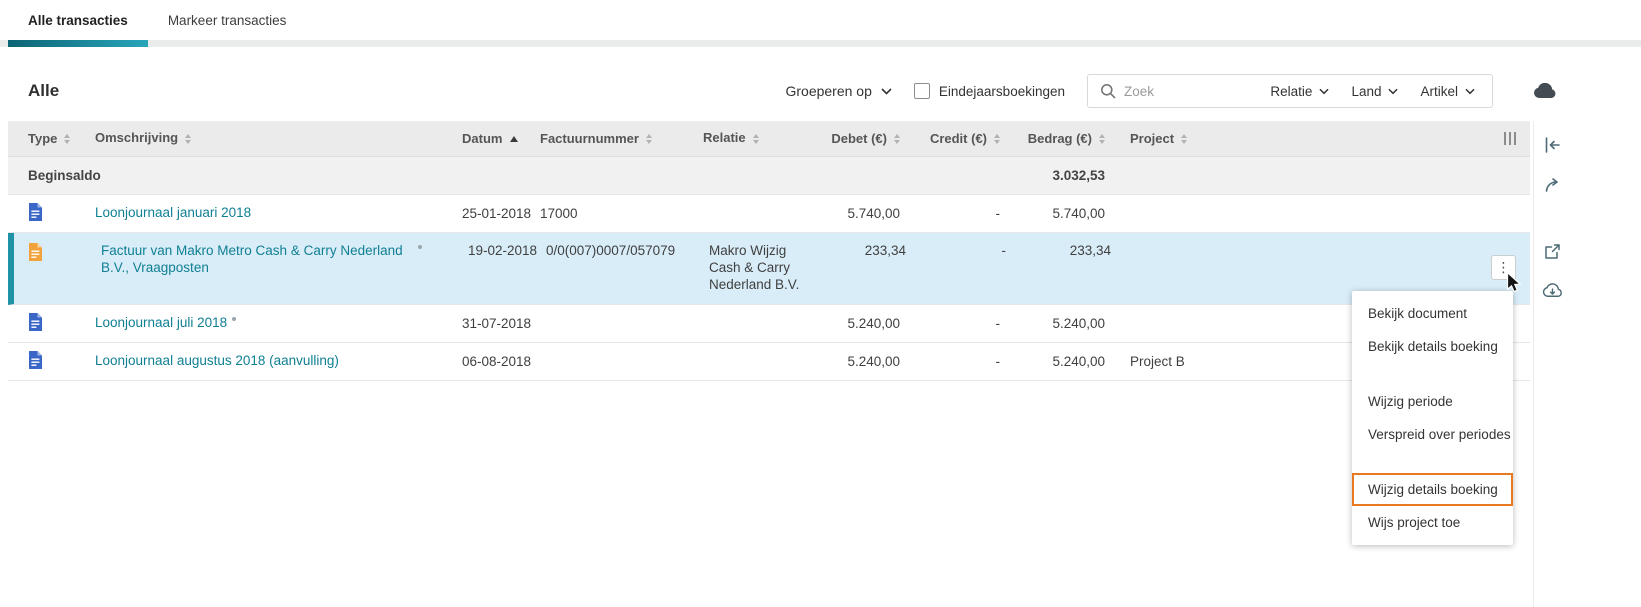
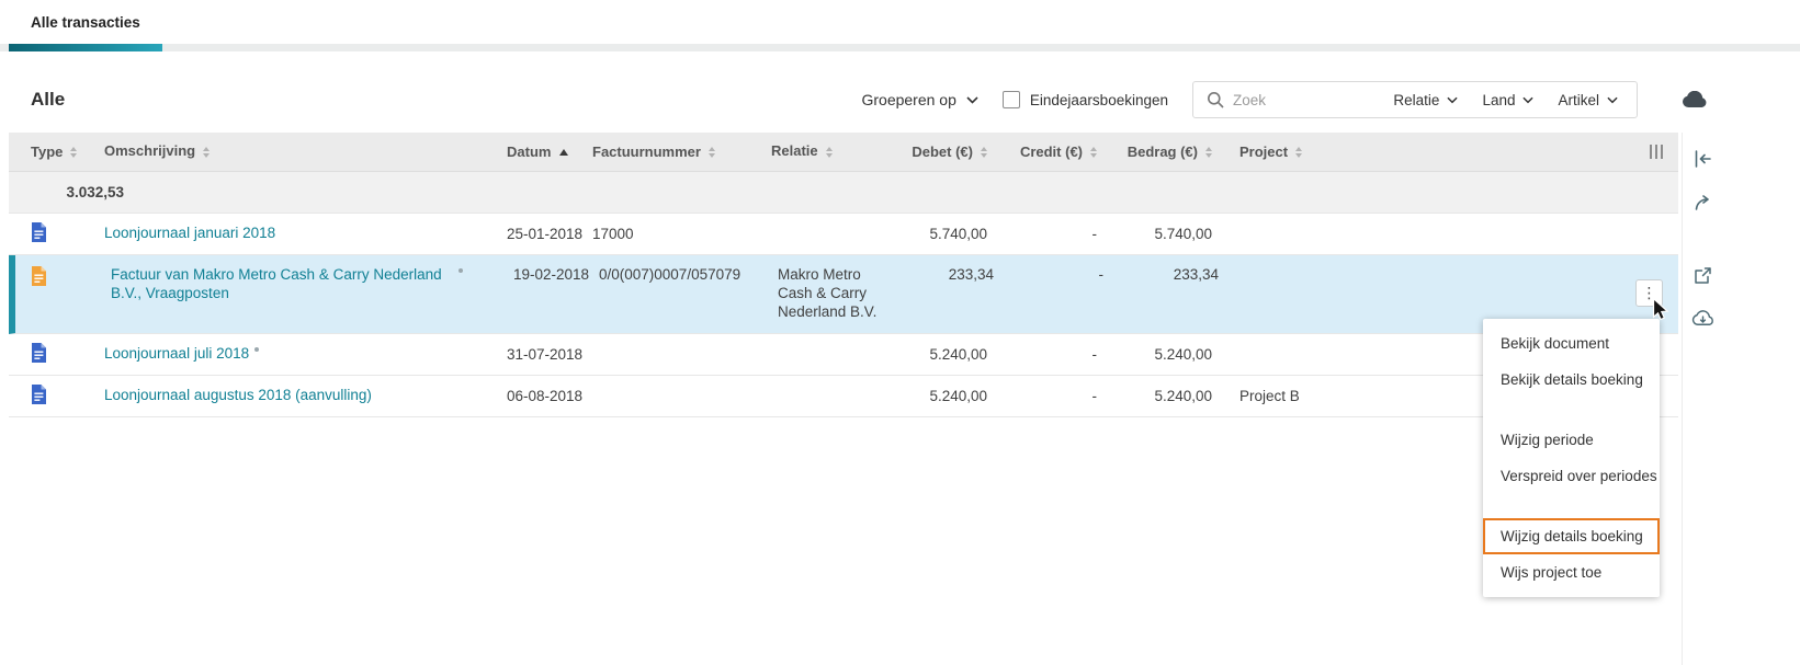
  Alle transacties
- Markeer transacties
  Alle
  Groeperen op
  Eindejaarsboekingen
  Zoek
  Relatie
  Land
  Artikel
  Type
  Omschrijving
  Datum
  Factuurnummer
  Relatie
  Debet (€)
  Credit (€)
  Bedrag (€)
  Project
- Beginsaldo
  3.032,53
  Loonjournaal januari 2018
  25-01-2018
  17000
  5.740,00
  -
  5.740,00
  Factuur van Makro Metro Cash & Carry Nederland B.V., Vraagposten
  19-02-2018
  0/0(007)0007/057079
- Makro Wijzig Cash & Carry Nederland B.V.
+ Makro Metro Cash & Carry Nederland B.V.
  233,34
  -
  233,34
  ⋮
  Loonjournaal juli 2018
  31-07-2018
  5.240,00
  -
  5.240,00
  Loonjournaal augustus 2018 (aanvulling)
  06-08-2018
  5.240,00
  -
  5.240,00
  Project B
  Bekijk document
  Bekijk details boeking
  Wijzig periode
  Verspreid over periodes
  Wijzig details boeking
  Wijs project toe
